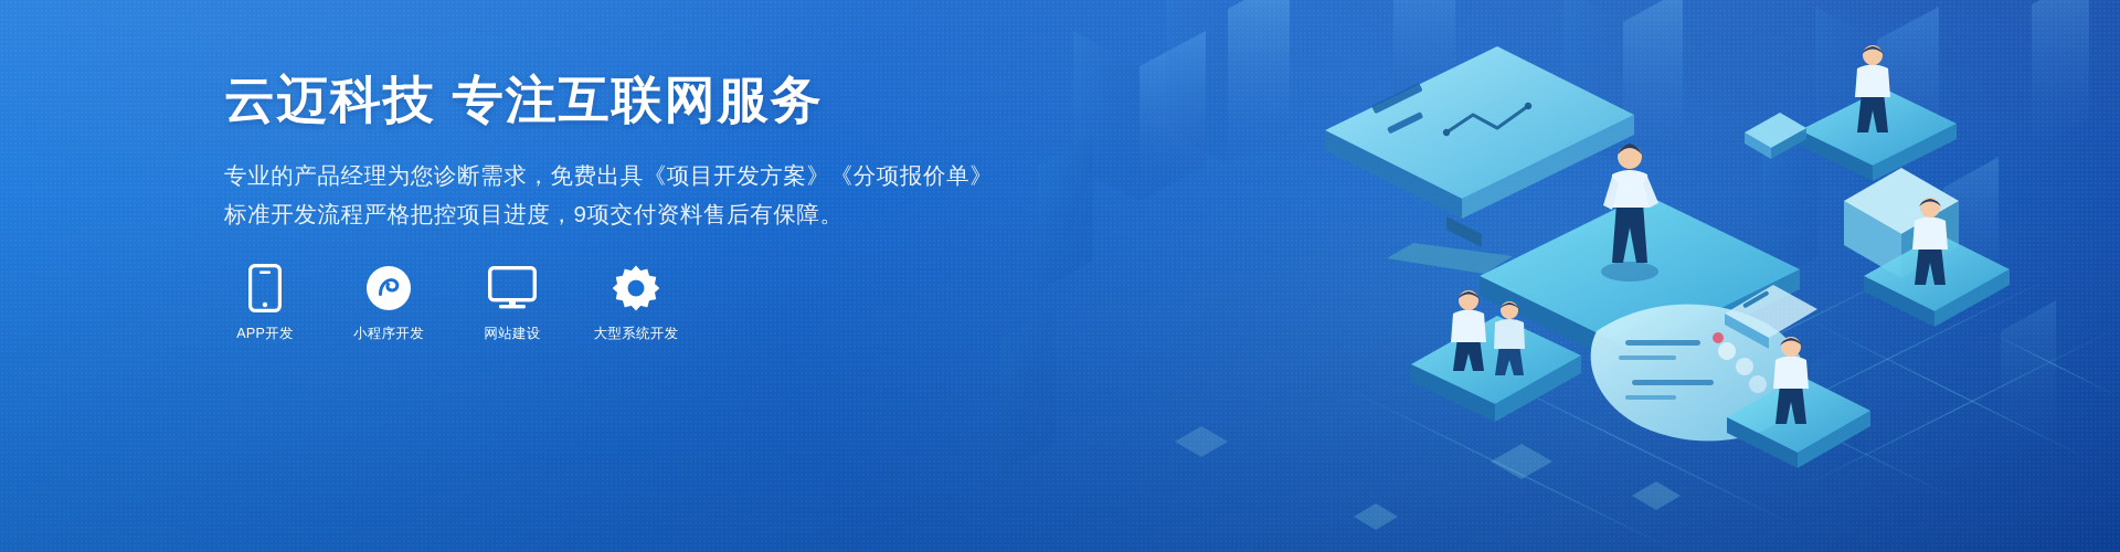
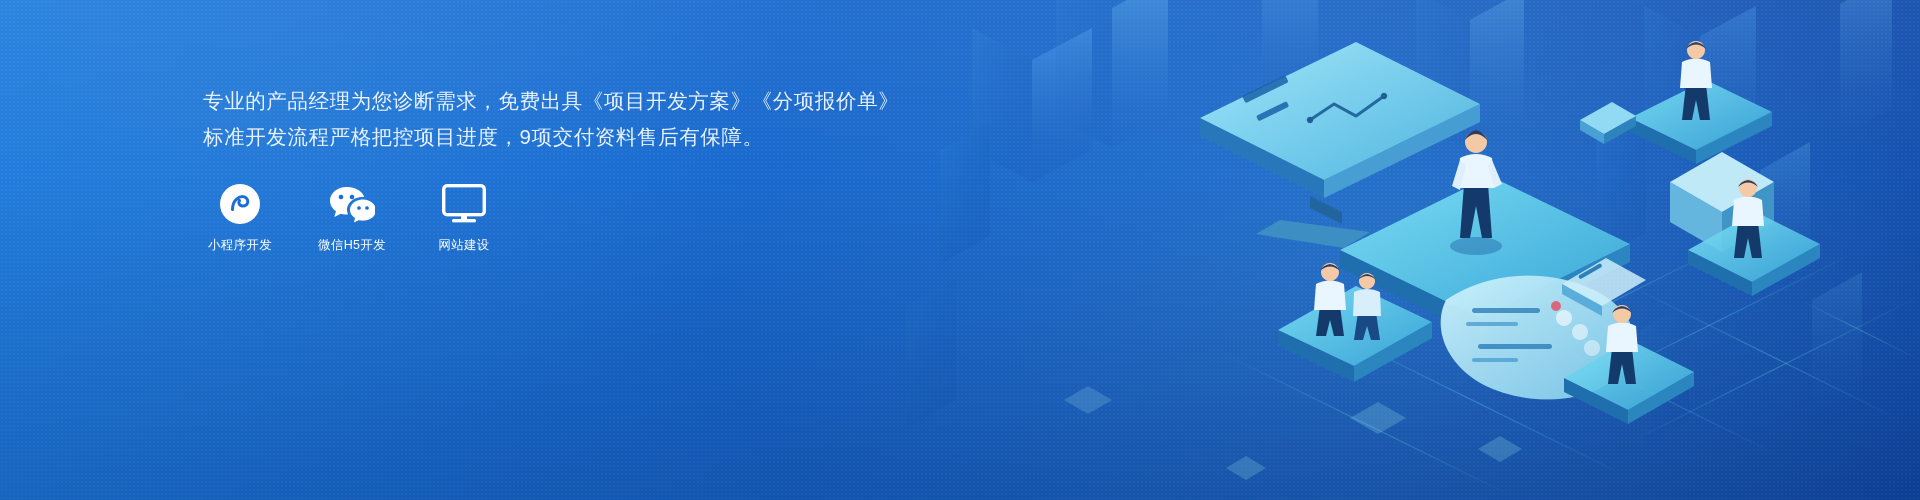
- 云迈科技 专注互联网服务
  专业的产品经理为您诊断需求，免费出具《项目开发方案》《分项报价单》
  标准开发流程严格把控项目进度，9项交付资料售后有保障。
- APP开发
  小程序开发
+ 微信H5开发
  网站建设
- 大型系统开发
